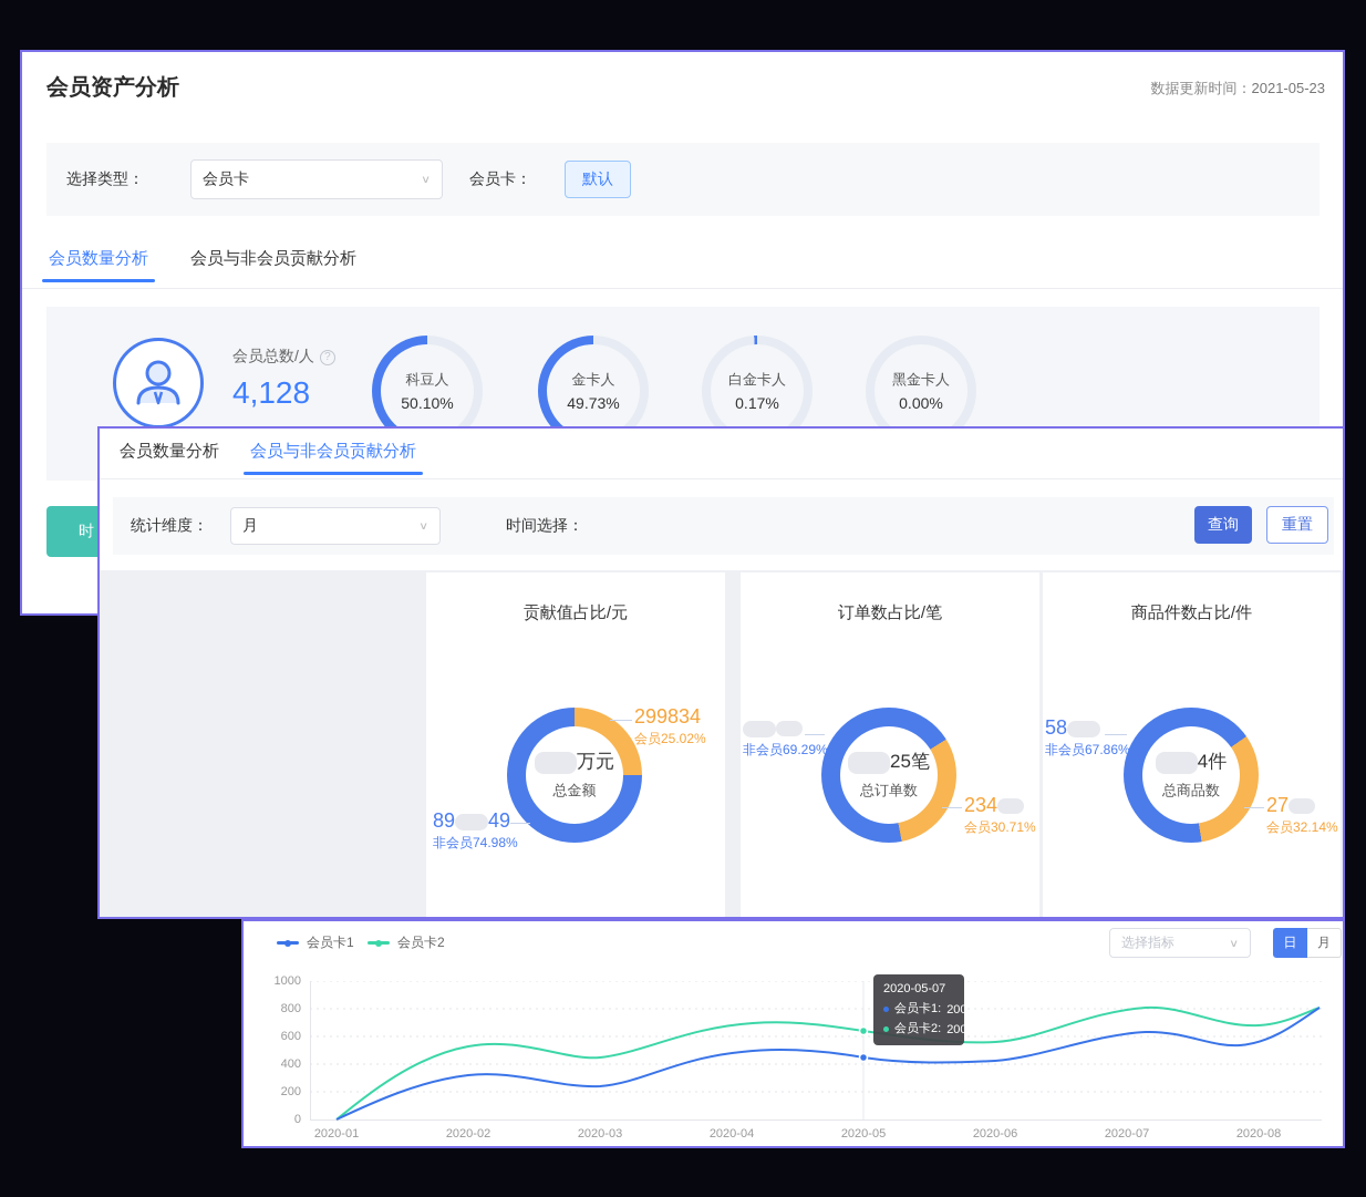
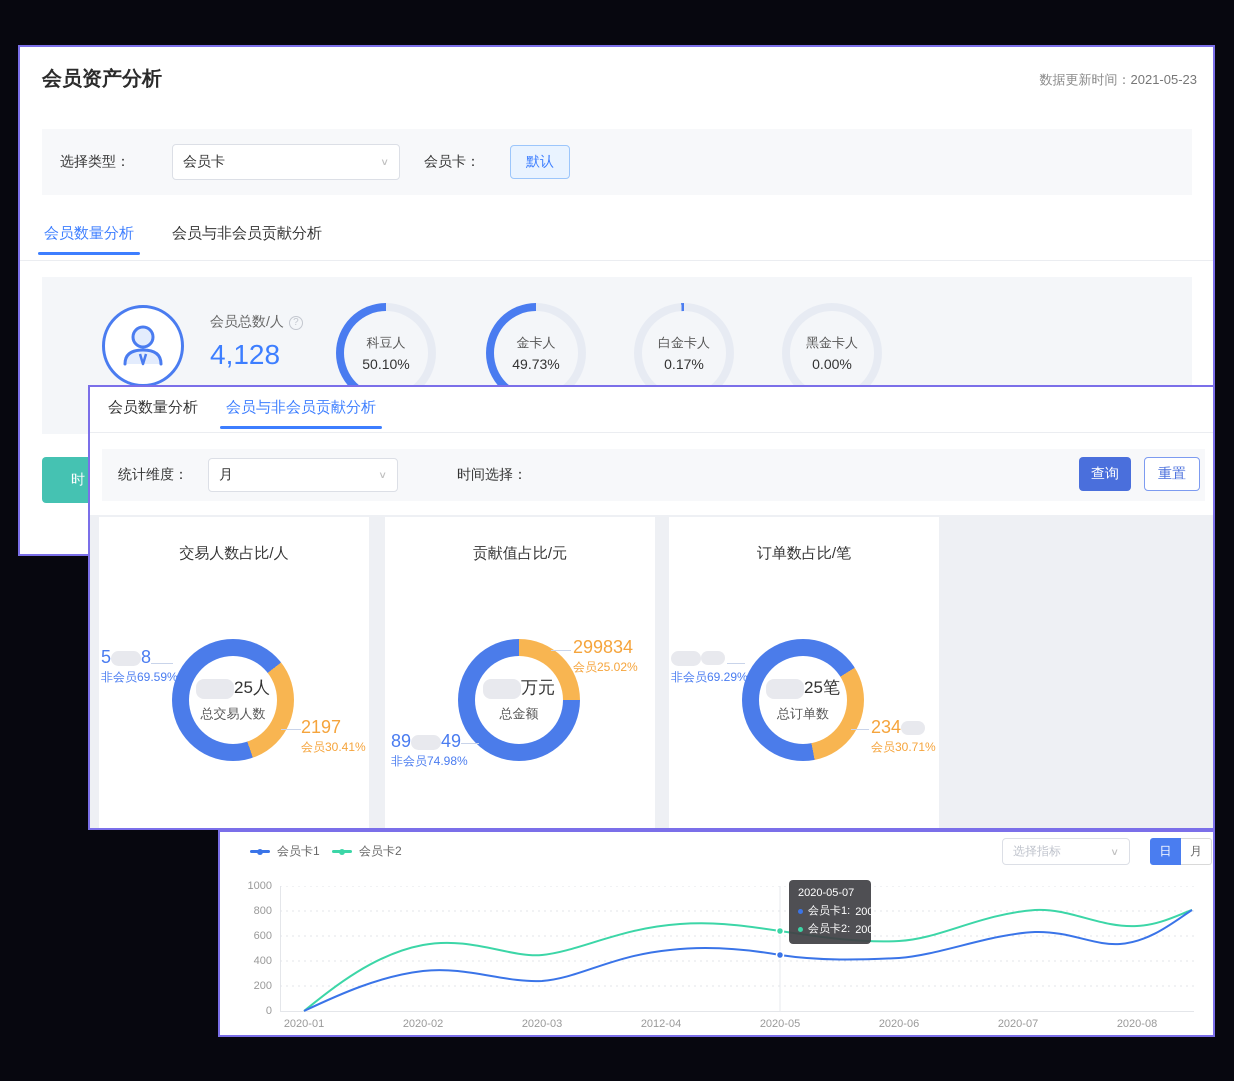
  会员资产分析
  数据更新时间：2021-05-23
  选择类型：
  会员卡
  ∨
  会员卡：
  默认
  会员数量分析
  会员与非会员贡献分析
  会员总数/人
  ?
  4,128
  科豆人
  50.10%
  金卡人
  49.73%
  白金卡人
  0.17%
  黑金卡人
  0.00%
  时
  会员数量分析
  会员与非会员贡献分析
  统计维度：
  月
  ∨
  时间选择：
  查询
  重置
+ 交易人数占比/人
+ 25人
+ 总交易人数
+ 5 8
+ 非会员69.59%
+ 2197
+ 会员30.41%
  贡献值占比/元
  万元
  总金额
  299834
  会员25.02%
  89 49
  非会员74.98%
  订单数占比/笔
  25笔
  总订单数
  非会员69.29%
  234
  会员30.71%
- 商品件数占比/件
- 4件
- 总商品数
- 58
- 非会员67.86%
- 27
- 会员32.14%
  会员卡1
  会员卡2
  选择指标
  ∨
  日
  月
  1000
  800
  600
  400
  200
  0
  2020-01
  2020-02
  2020-03
- 2020-04
+ 2012-04
  2020-05
  2020-06
  2020-07
  2020-08
  2020-05-07
  会员卡1:
  200
  会员卡2:
  200
